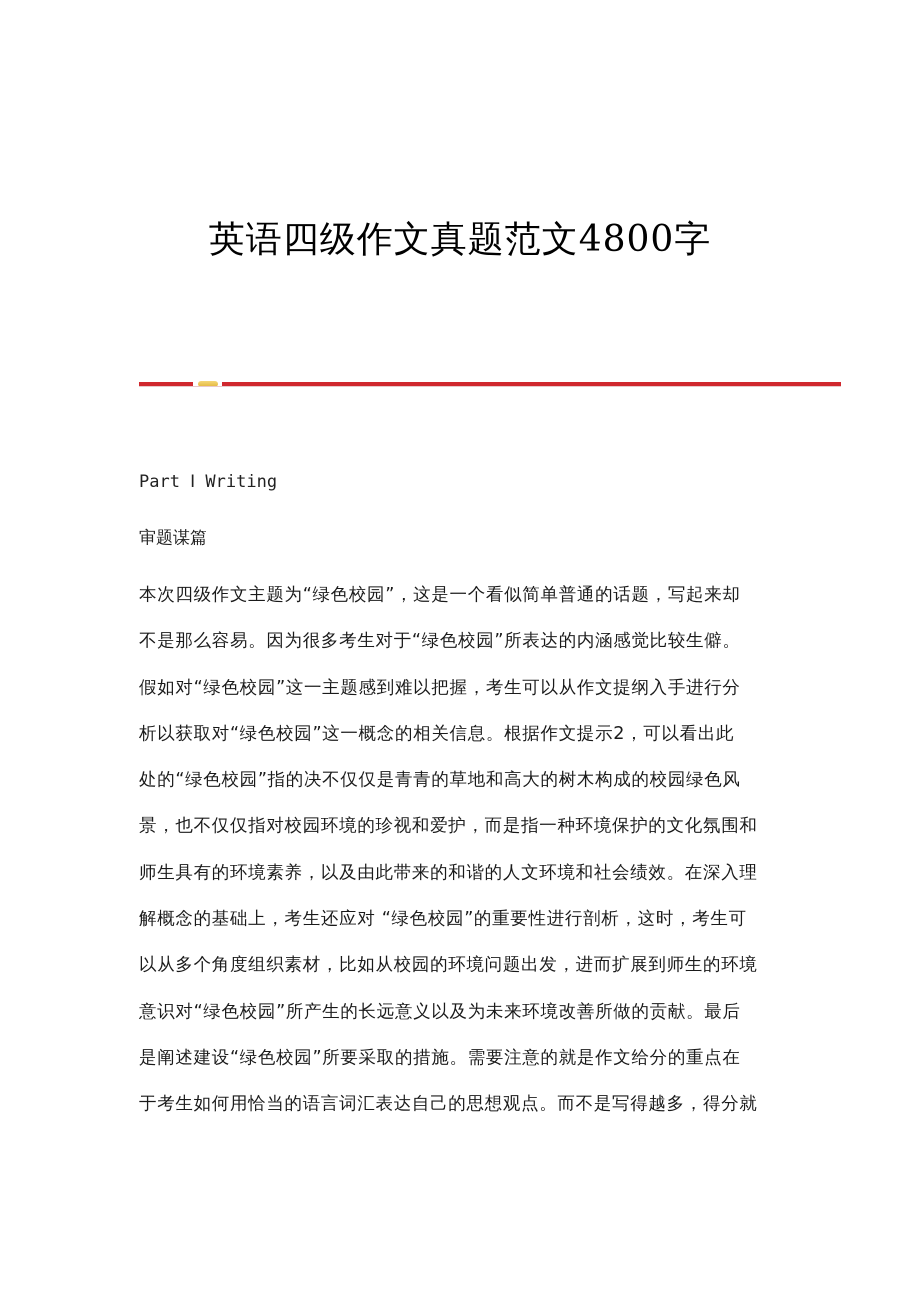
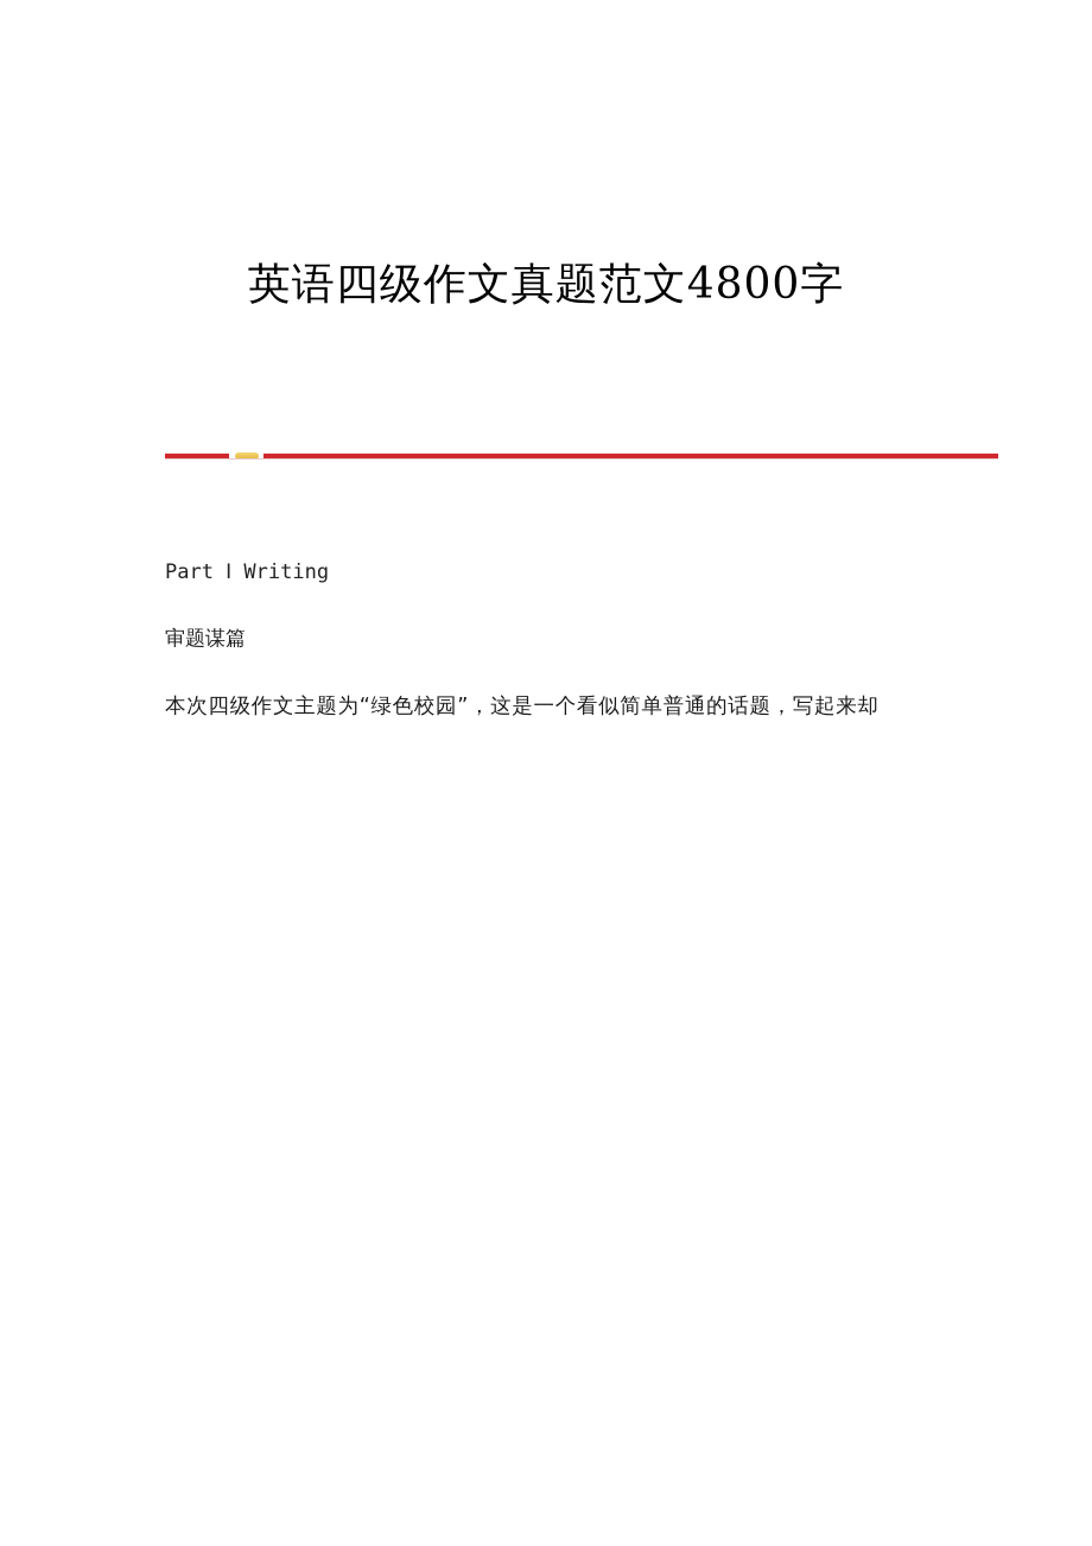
  英语四级作文真题范文4800字
  Part Ⅰ Writing
  审题谋篇
  本次四级作文主题为“绿色校园”，这是一个看似简单普通的话题，写起来却
- 不是那么容易。因为很多考生对于“绿色校园”所表达的内涵感觉比较生僻。
- 假如对“绿色校园”这一主题感到难以把握，考生可以从作文提纲入手进行分
- 析以获取对“绿色校园”这一概念的相关信息。根据作文提示2，可以看出此
- 处的“绿色校园”指的决不仅仅是青青的草地和高大的树木构成的校园绿色风
- 景，也不仅仅指对校园环境的珍视和爱护，而是指一种环境保护的文化氛围和
- 师生具有的环境素养，以及由此带来的和谐的人文环境和社会绩效。在深入理
- 解概念的基础上，考生还应对 “绿色校园”的重要性进行剖析，这时，考生可
- 以从多个角度组织素材，比如从校园的环境问题出发，进而扩展到师生的环境
- 意识对“绿色校园”所产生的长远意义以及为未来环境改善所做的贡献。最后
- 是阐述建设“绿色校园”所要采取的措施。需要注意的就是作文给分的重点在
- 于考生如何用恰当的语言词汇表达自己的思想观点。而不是写得越多，得分就
